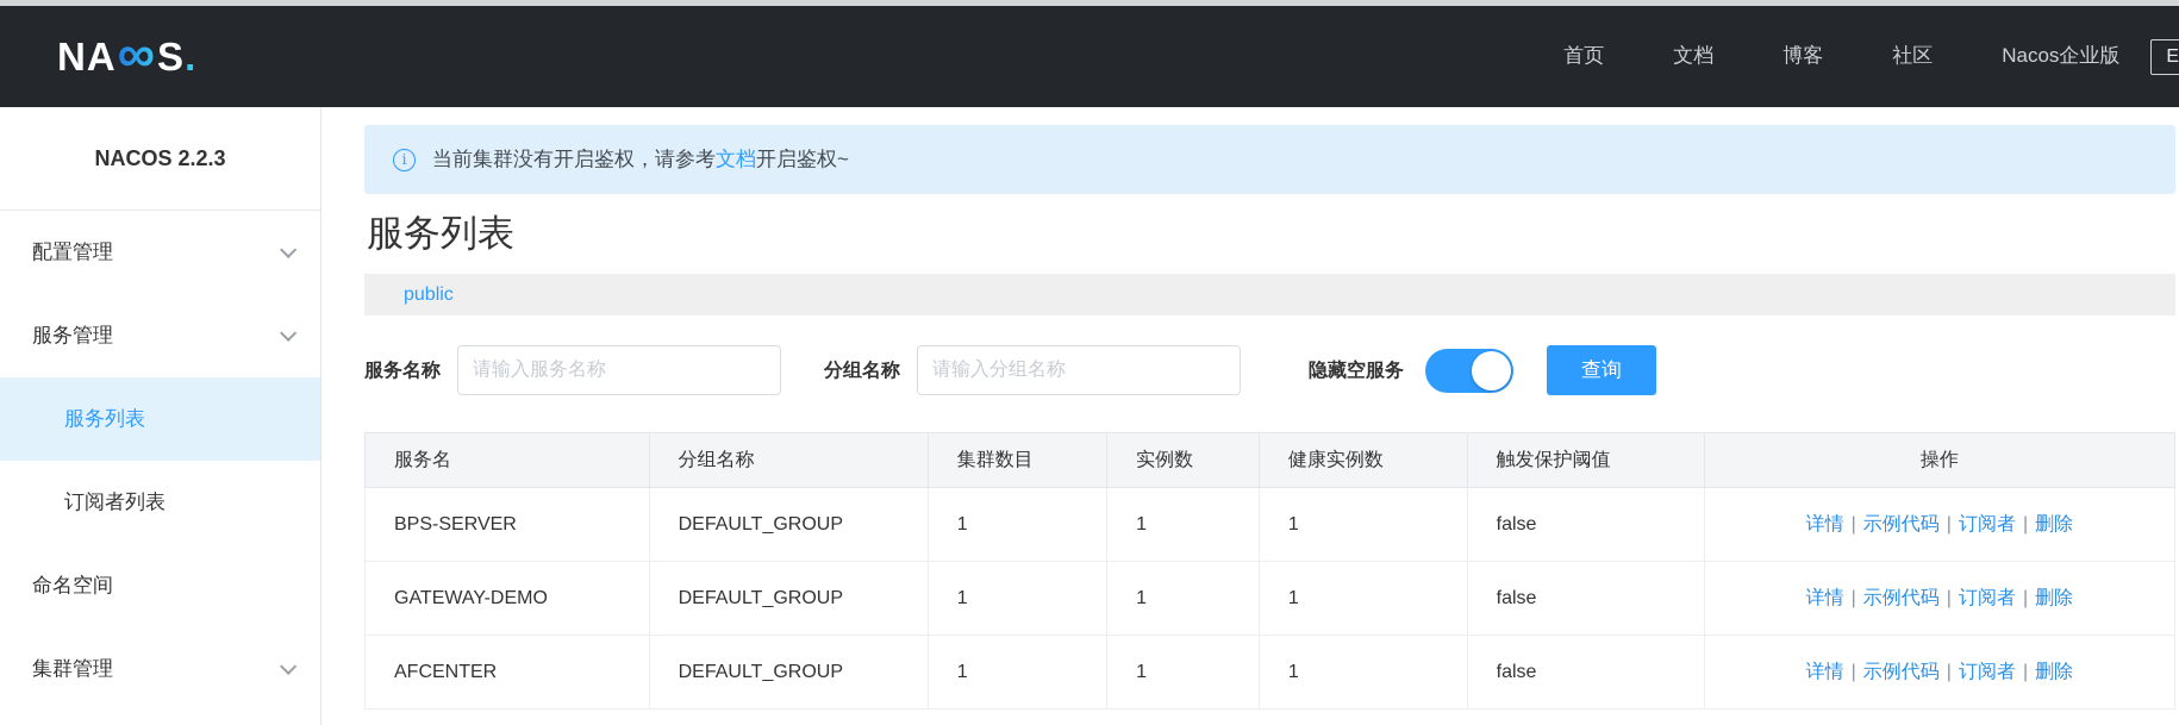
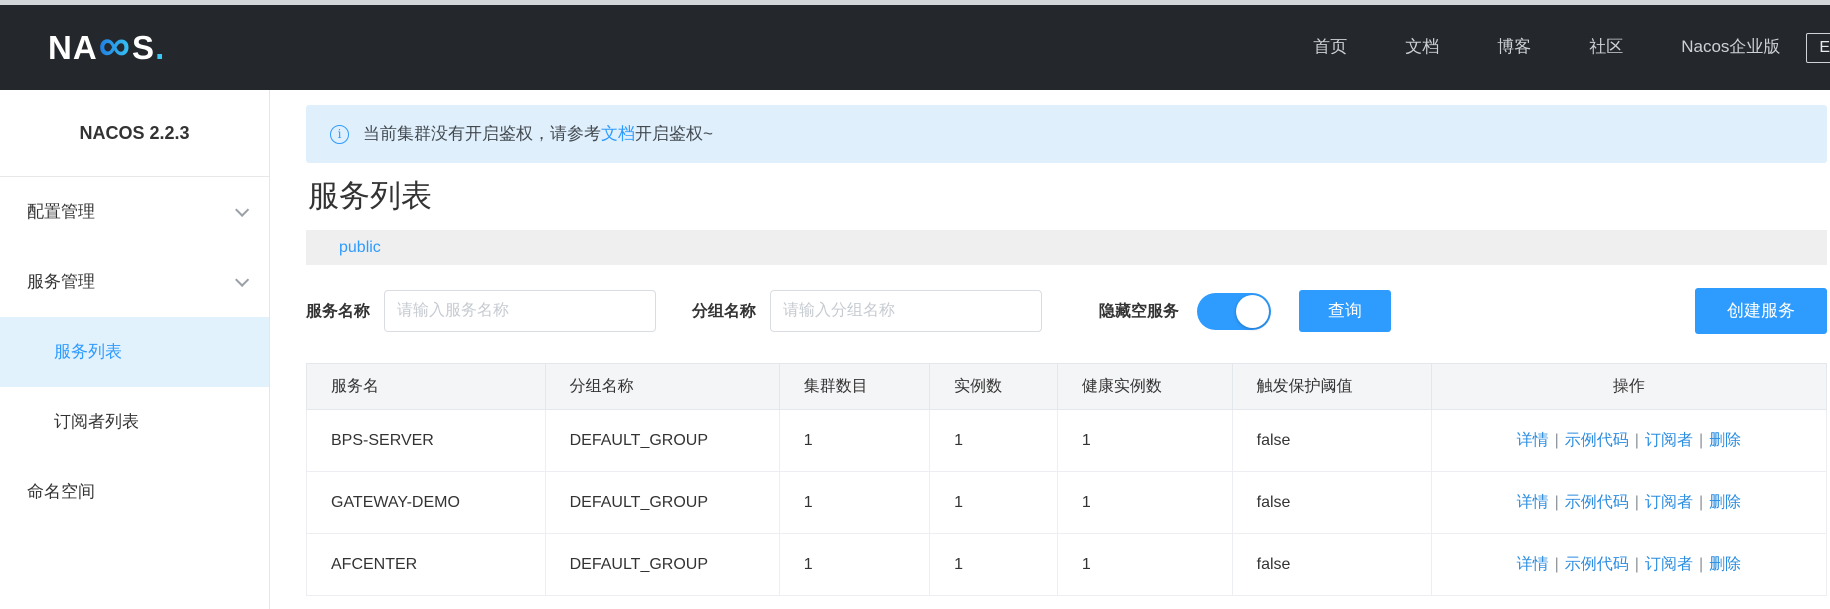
  NA
  ∞
  S
  .
  首页
  文档
  博客
  社区
  Nacos企业版
  NACOS 2.2.3
  配置管理
  服务管理
  服务列表
  订阅者列表
  命名空间
- 集群管理
  i
  当前集群没有开启鉴权，请参考
  文档
  开启鉴权~
  服务列表
  public
  服务名称
  请输入服务名称
  分组名称
  请输入分组名称
  隐藏空服务
  查询
+ 创建服务
  服务名	分组名称	集群数目	实例数	健康实例数	触发保护阈值	操作
  BPS-SERVER	DEFAULT_GROUP	1	1	1	false	详情 | 示例代码 | 订阅者 | 删除
  GATEWAY-DEMO	DEFAULT_GROUP	1	1	1	false	详情 | 示例代码 | 订阅者 | 删除
  AFCENTER	DEFAULT_GROUP	1	1	1	false	详情 | 示例代码 | 订阅者 | 删除
